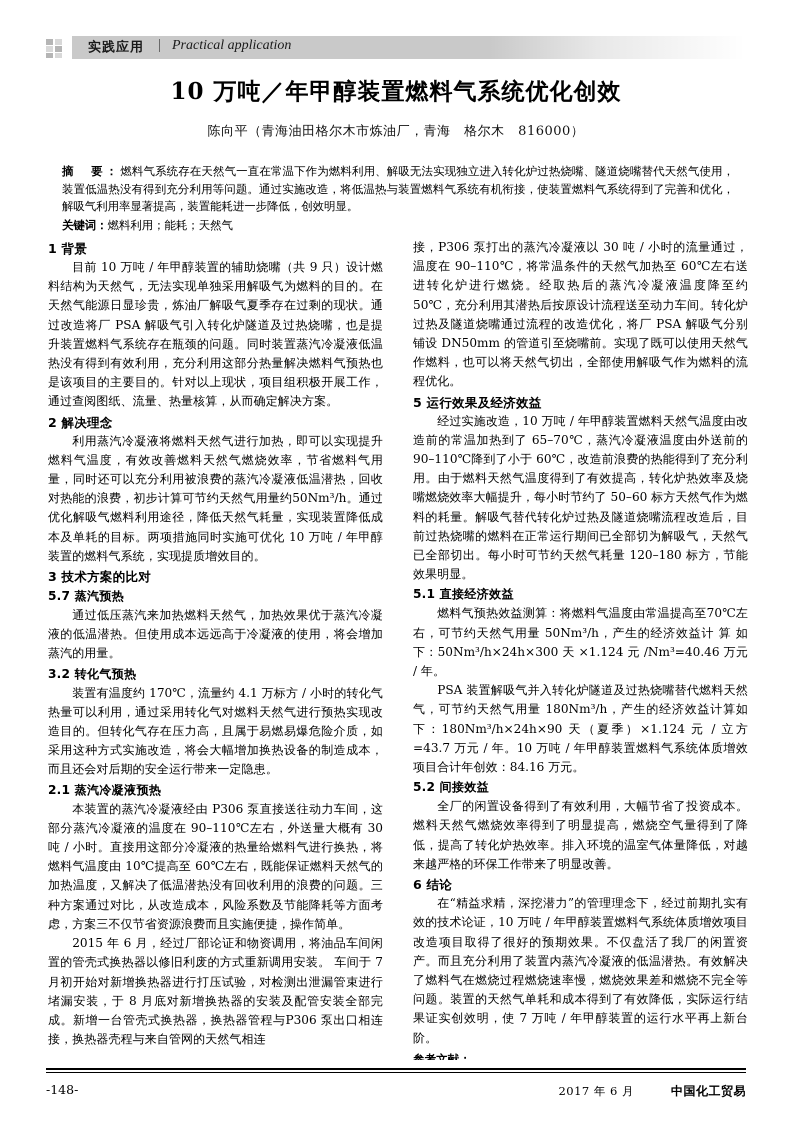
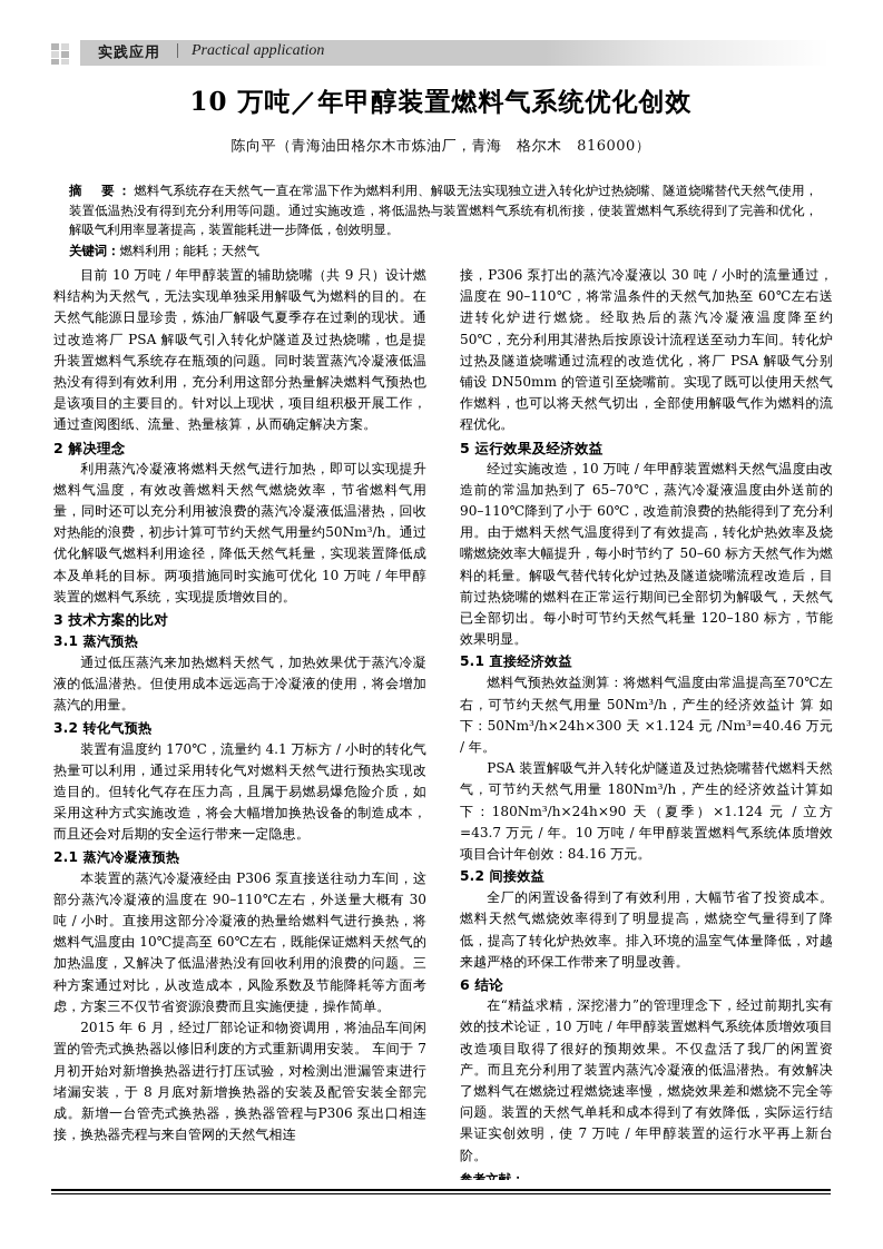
  实践应用
  |
  Practical application
  10 万吨／年甲醇装置燃料气系统优化创效
  陈向平（青海油田格尔木市炼油厂，青海 格尔木 816000）
  摘 要：燃料气系统存在天然气一直在常温下作为燃料利用、解吸无法实现独立进入转化炉过热烧嘴、隧道烧嘴替代天然气使用，装置低温热没有得到充分利用等问题。通过实施改造，将低温热与装置燃料气系统有机衔接，使装置燃料气系统得到了完善和优化，解吸气利用率显著提高，装置能耗进一步降低，创效明显。
  关键词：燃料利用；能耗；天然气
- 1 背景
  目前 10 万吨 / 年甲醇装置的辅助烧嘴（共 9 只）设计燃料结构为天然气，无法实现单独采用解吸气为燃料的目的。在天然气能源日显珍贵，炼油厂解吸气夏季存在过剩的现状。通过改造将厂 PSA 解吸气引入转化炉隧道及过热烧嘴，也是提升装置燃料气系统存在瓶颈的问题。同时装置蒸汽冷凝液低温热没有得到有效利用，充分利用这部分热量解决燃料气预热也是该项目的主要目的。针对以上现状，项目组积极开展工作，通过查阅图纸、流量、热量核算，从而确定解决方案。
  2 解决理念
  利用蒸汽冷凝液将燃料天然气进行加热，即可以实现提升燃料气温度，有效改善燃料天然气燃烧效率，节省燃料气用量，同时还可以充分利用被浪费的蒸汽冷凝液低温潜热，回收对热能的浪费，初步计算可节约天然气用量约50Nm³/h。通过优化解吸气燃料利用途径，降低天然气耗量，实现装置降低成本及单耗的目标。两项措施同时实施可优化 10 万吨 / 年甲醇装置的燃料气系统，实现提质增效目的。
  3 技术方案的比对
- 5.7 蒸汽预热
+ 3.1 蒸汽预热
  通过低压蒸汽来加热燃料天然气，加热效果优于蒸汽冷凝液的低温潜热。但使用成本远远高于冷凝液的使用，将会增加蒸汽的用量。
  3.2 转化气预热
  装置有温度约 170℃，流量约 4.1 万标方 / 小时的转化气热量可以利用，通过采用转化气对燃料天然气进行预热实现改造目的。但转化气存在压力高，且属于易燃易爆危险介质，如采用这种方式实施改造，将会大幅增加换热设备的制造成本，而且还会对后期的安全运行带来一定隐患。
  2.1 蒸汽冷凝液预热
  本装置的蒸汽冷凝液经由 P306 泵直接送往动力车间，这部分蒸汽冷凝液的温度在 90–110℃左右，外送量大概有 30 吨 / 小时。直接用这部分冷凝液的热量给燃料气进行换热，将燃料气温度由 10℃提高至 60℃左右，既能保证燃料天然气的加热温度，又解决了低温潜热没有回收利用的浪费的问题。三种方案通过对比，从改造成本，风险系数及节能降耗等方面考虑，方案三不仅节省资源浪费而且实施便捷，操作简单。
  2015 年 6 月，经过厂部论证和物资调用，将油品车间闲置的管壳式换热器以修旧利废的方式重新调用安装。 车间于 7 月初开始对新增换热器进行打压试验，对检测出泄漏管束进行堵漏安装，于 8 月底对新增换热器的安装及配管安装全部完成。新增一台管壳式换热器，换热器管程与P306 泵出口相连接，换热器壳程与来自管网的天然气相连
  接，P306 泵打出的蒸汽冷凝液以 30 吨 / 小时的流量通过，温度在 90–110℃，将常温条件的天然气加热至 60℃左右送进转化炉进行燃烧。经取热后的蒸汽冷凝液温度降至约 50℃，充分利用其潜热后按原设计流程送至动力车间。转化炉过热及隧道烧嘴通过流程的改造优化，将厂 PSA 解吸气分别铺设 DN50mm 的管道引至烧嘴前。实现了既可以使用天然气作燃料，也可以将天然气切出，全部使用解吸气作为燃料的流程优化。
  5 运行效果及经济效益
  经过实施改造，10 万吨 / 年甲醇装置燃料天然气温度由改造前的常温加热到了 65–70℃，蒸汽冷凝液温度由外送前的 90–110℃降到了小于 60℃，改造前浪费的热能得到了充分利用。由于燃料天然气温度得到了有效提高，转化炉热效率及烧嘴燃烧效率大幅提升，每小时节约了 50–60 标方天然气作为燃料的耗量。解吸气替代转化炉过热及隧道烧嘴流程改造后，目前过热烧嘴的燃料在正常运行期间已全部切为解吸气，天然气已全部切出。每小时可节约天然气耗量 120–180 标方，节能效果明显。
  5.1 直接经济效益
  燃料气预热效益测算：将燃料气温度由常温提高至70℃左右，可节约天然气用量 50Nm³/h，产生的经济效益计 算 如 下：50Nm³/h×24h×300 天 ×1.124 元 /Nm³=40.46 万元 / 年。
  PSA 装置解吸气并入转化炉隧道及过热烧嘴替代燃料天然气，可节约天然气用量 180Nm³/h，产生的经济效益计算如下：180Nm³/h×24h×90 天（夏季）×1.124 元 / 立方 =43.7 万元 / 年。10 万吨 / 年甲醇装置燃料气系统体质增效项目合计年创效：84.16 万元。
  5.2 间接效益
  全厂的闲置设备得到了有效利用，大幅节省了投资成本。燃料天然气燃烧效率得到了明显提高，燃烧空气量得到了降低，提高了转化炉热效率。排入环境的温室气体量降低，对越来越严格的环保工作带来了明显改善。
  6 结论
  在“精益求精，深挖潜力”的管理理念下，经过前期扎实有效的技术论证，10 万吨 / 年甲醇装置燃料气系统体质增效项目改造项目取得了很好的预期效果。不仅盘活了我厂的闲置资产。而且充分利用了装置内蒸汽冷凝液的低温潜热。有效解决了燃料气在燃烧过程燃烧速率慢，燃烧效果差和燃烧不完全等问题。装置的天然气单耗和成本得到了有效降低，实际运行结果证实创效明，使 7 万吨 / 年甲醇装置的运行水平再上新台阶。
  参考文献：
- -148-
- 2017 年 6 月
- 中国化工贸易
